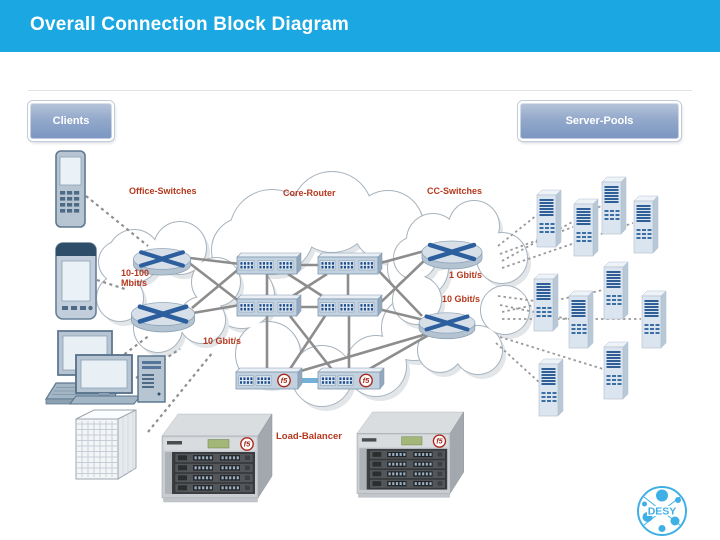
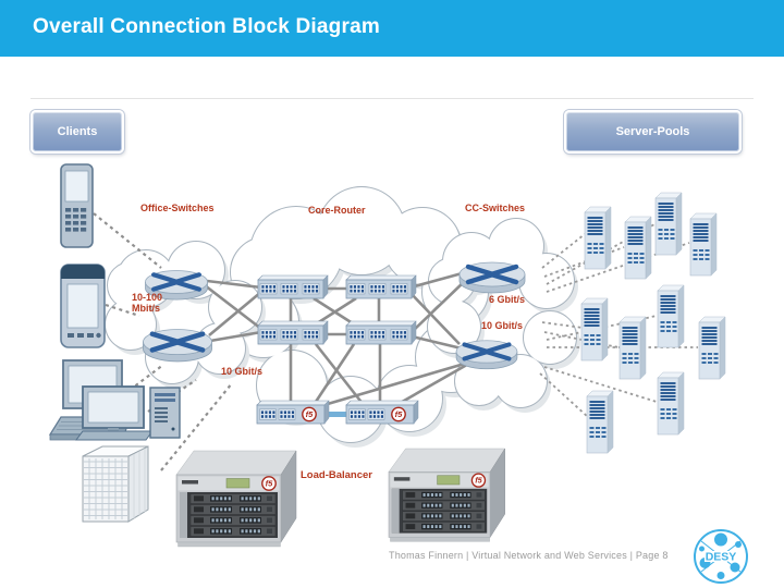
  Overall Connection Block Diagram
  Clients
  Server-Pools
  Office-Switches
  Core-Router
  CC-Switches
  10-100
  Mbit/s
- 1 Gbit/s
+ 6 Gbit/s
  10 Gbit/s
  10 Gbit/s
  Load-Balancer
+ Thomas Finnern | Virtual Network and Web Services | Page 8
  DESY
